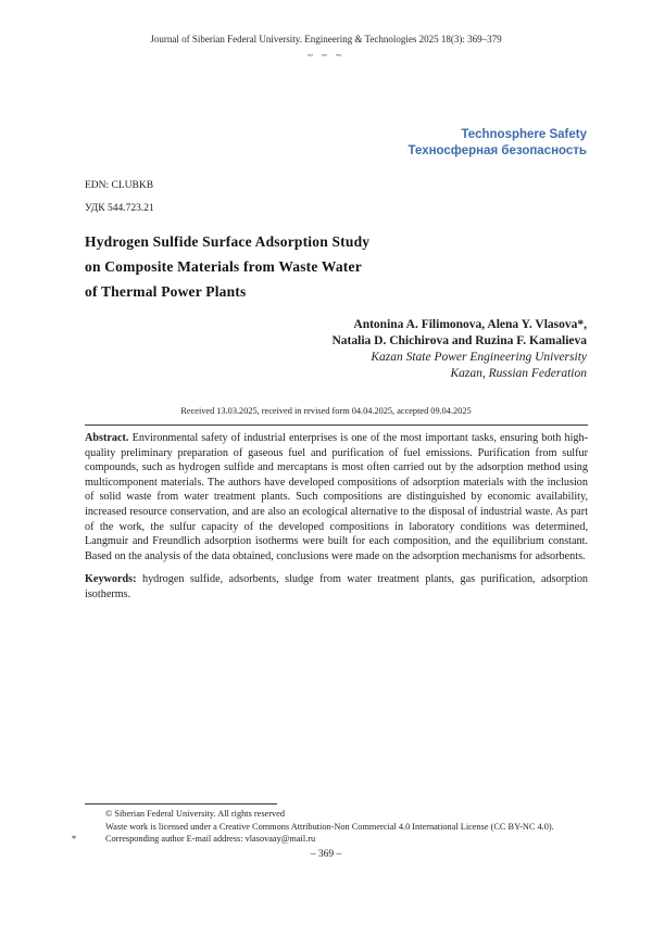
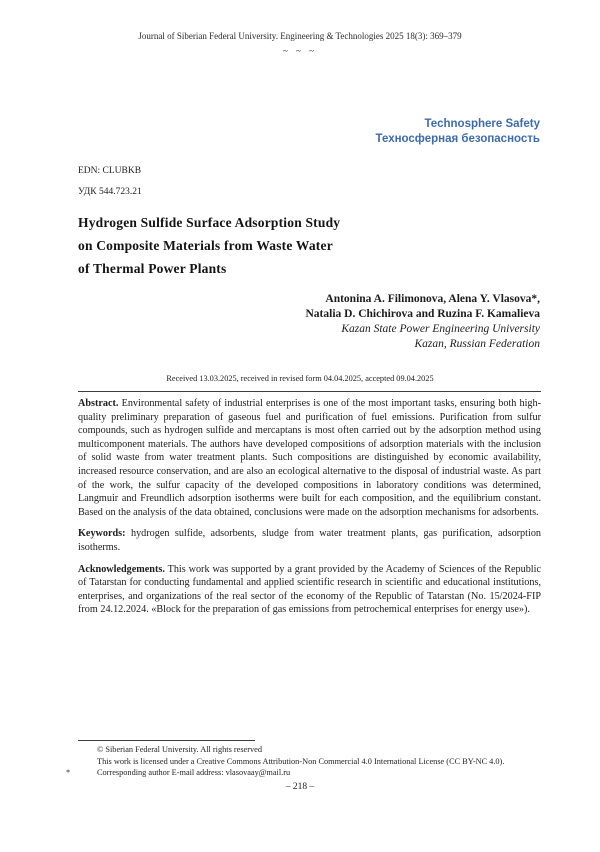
  Journal of Siberian Federal University. Engineering & Technologies 2025 18(3): 369–379
  ~ ~ ~
  Technosphere Safety
  Техносферная безопасность
  EDN: CLUBKB
  УДК 544.723.21
  Hydrogen Sulfide Surface Adsorption Study
  on Composite Materials from Waste Water
  of Thermal Power Plants
  Antonina A. Filimonova, Alena Y. Vlasova*,
  Natalia D. Chichirova and Ruzina F. Kamalieva
  Kazan State Power Engineering University
  Kazan, Russian Federation
  Received 13.03.2025, received in revised form 04.04.2025, accepted 09.04.2025
  Abstract. Environmental safety of industrial enterprises is one of the most important tasks, ensuring both high-quality preliminary preparation of gaseous fuel and purification of fuel emissions. Purification from sulfur compounds, such as hydrogen sulfide and mercaptans is most often carried out by the adsorption method using multicomponent materials. The authors have developed compositions of adsorption materials with the inclusion of solid waste from water treatment plants. Such compositions are distinguished by economic availability, increased resource conservation, and are also an ecological alternative to the disposal of industrial waste. As part of the work, the sulfur capacity of the developed compositions in laboratory conditions was determined, Langmuir and Freundlich adsorption isotherms were built for each composition, and the equilibrium constant. Based on the analysis of the data obtained, conclusions were made on the adsorption mechanisms for adsorbents.
  Keywords: hydrogen sulfide, adsorbents, sludge from water treatment plants, gas purification, adsorption isotherms.
+ Acknowledgements. This work was supported by a grant provided by the Academy of Sciences of the Republic of Tatarstan for conducting fundamental and applied scientific research in scientific and educational institutions, enterprises, and organizations of the real sector of the economy of the Republic of Tatarstan (No. 15/2024-FIP from 24.12.2024. «Block for the preparation of gas emissions from petrochemical enterprises for energy use»).
  © Siberian Federal University. All rights reserved
- Waste work is licensed under a Creative Commons Attribution-Non Commercial 4.0 International License (CC BY-NC 4.0).
+ This work is licensed under a Creative Commons Attribution-Non Commercial 4.0 International License (CC BY-NC 4.0).
  *
  Corresponding author E-mail address: vlasovaay@mail.ru
- – 369 –
+ – 218 –
